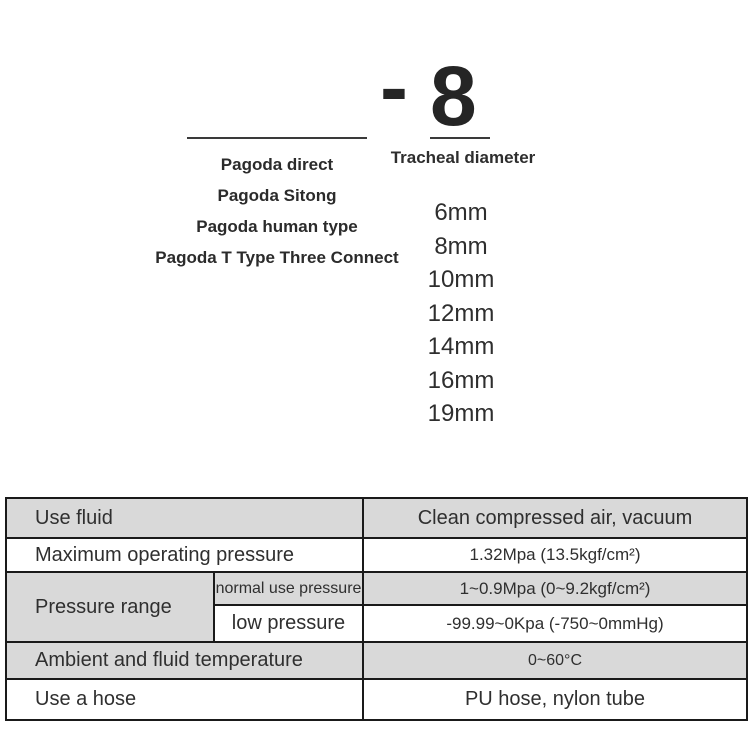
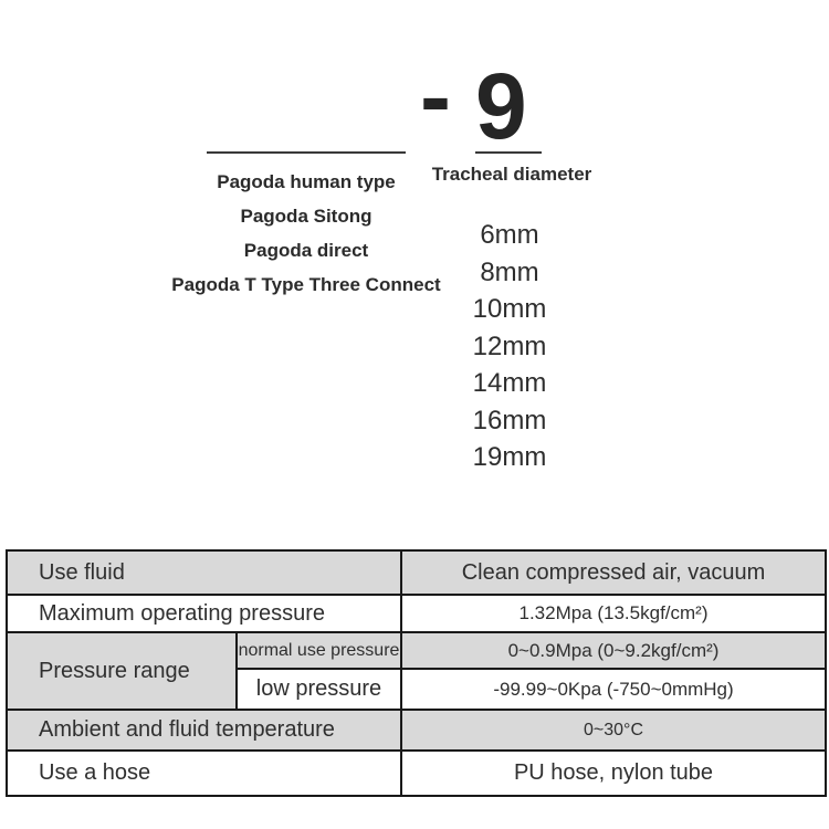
- - 8
+ - 9
  Tracheal diameter
- Pagoda direct
+ Pagoda human type
  Pagoda Sitong
- Pagoda human type
+ Pagoda direct
  Pagoda T Type Three Connect
  6mm
  8mm
  10mm
  12mm
  14mm
  16mm
  19mm
  Use fluid	Clean compressed air, vacuum
  Maximum operating pressure	1.32Mpa (13.5kgf/cm²)
- Pressure range	normal use pressure	1~0.9Mpa (0~9.2kgf/cm²)
+ Pressure range	normal use pressure	0~0.9Mpa (0~9.2kgf/cm²)
  low pressure	-99.99~0Kpa (-750~0mmHg)
- Ambient and fluid temperature	0~60°C
+ Ambient and fluid temperature	0~30°C
  Use a hose	PU hose, nylon tube
